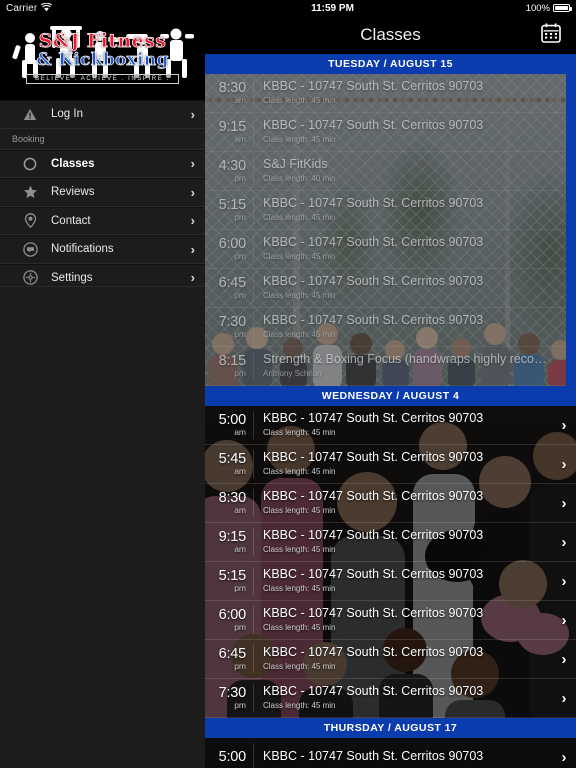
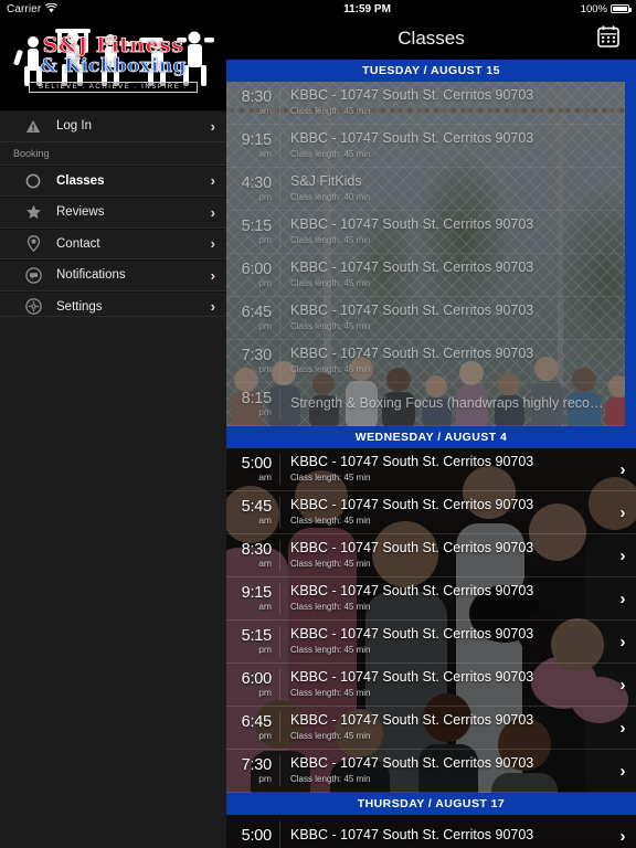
  Carrier
  S&J Fitness
  & Kickboxing
  Log In
  ›
  Booking
  Classes
  ›
  Reviews
  ›
  Contact
  ›
  Notifications
  ›
  Settings
  ›
  11:59 PM
  100%
  Classes
  TUESDAY / AUGUST 15
  8:30
  am
  KBBC - 10747 South St. Cerritos 90703
  Class length: 45 min
  9:15
  am
  KBBC - 10747 South St. Cerritos 90703
  Class length: 45 min
  4:30
  pm
  S&J FitKids
  Class length: 40 min
  5:15
  pm
  KBBC - 10747 South St. Cerritos 90703
  Class length: 45 min
  6:00
  pm
  KBBC - 10747 South St. Cerritos 90703
  Class length: 45 min
  6:45
  pm
  KBBC - 10747 South St. Cerritos 90703
  Class length: 45 min
  7:30
  pm
  KBBC - 10747 South St. Cerritos 90703
  Class length: 45 min
  8:15
  pm
  Strength & Boxing Focus (handwraps highly recom…
- Anthony Schnurr
  WEDNESDAY / AUGUST 4
  5:00
  am
  KBBC - 10747 South St. Cerritos 90703
  Class length: 45 min
  ›
  5:45
  am
  KBBC - 10747 South St. Cerritos 90703
  Class length: 45 min
  ›
  8:30
  am
  KBBC - 10747 South St. Cerritos 90703
  Class length: 45 min
  ›
  9:15
  am
  KBBC - 10747 South St. Cerritos 90703
  Class length: 45 min
  ›
  5:15
  pm
  KBBC - 10747 South St. Cerritos 90703
  Class length: 45 min
  ›
  6:00
  pm
  KBBC - 10747 South St. Cerritos 90703
  Class length: 45 min
  ›
  6:45
  pm
  KBBC - 10747 South St. Cerritos 90703
  Class length: 45 min
  ›
  7:30
  pm
  KBBC - 10747 South St. Cerritos 90703
  Class length: 45 min
  ›
  THURSDAY / AUGUST 17
  5:00
  KBBC - 10747 South St. Cerritos 90703
  ›
